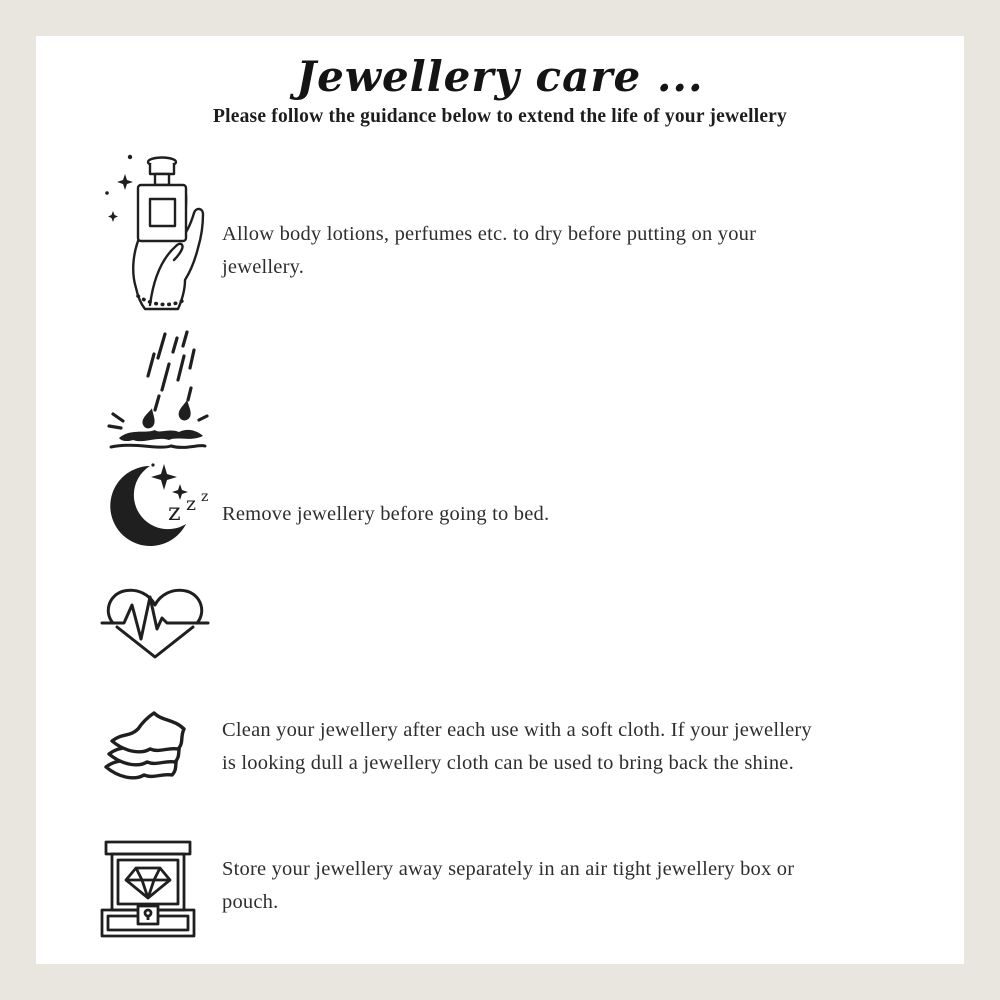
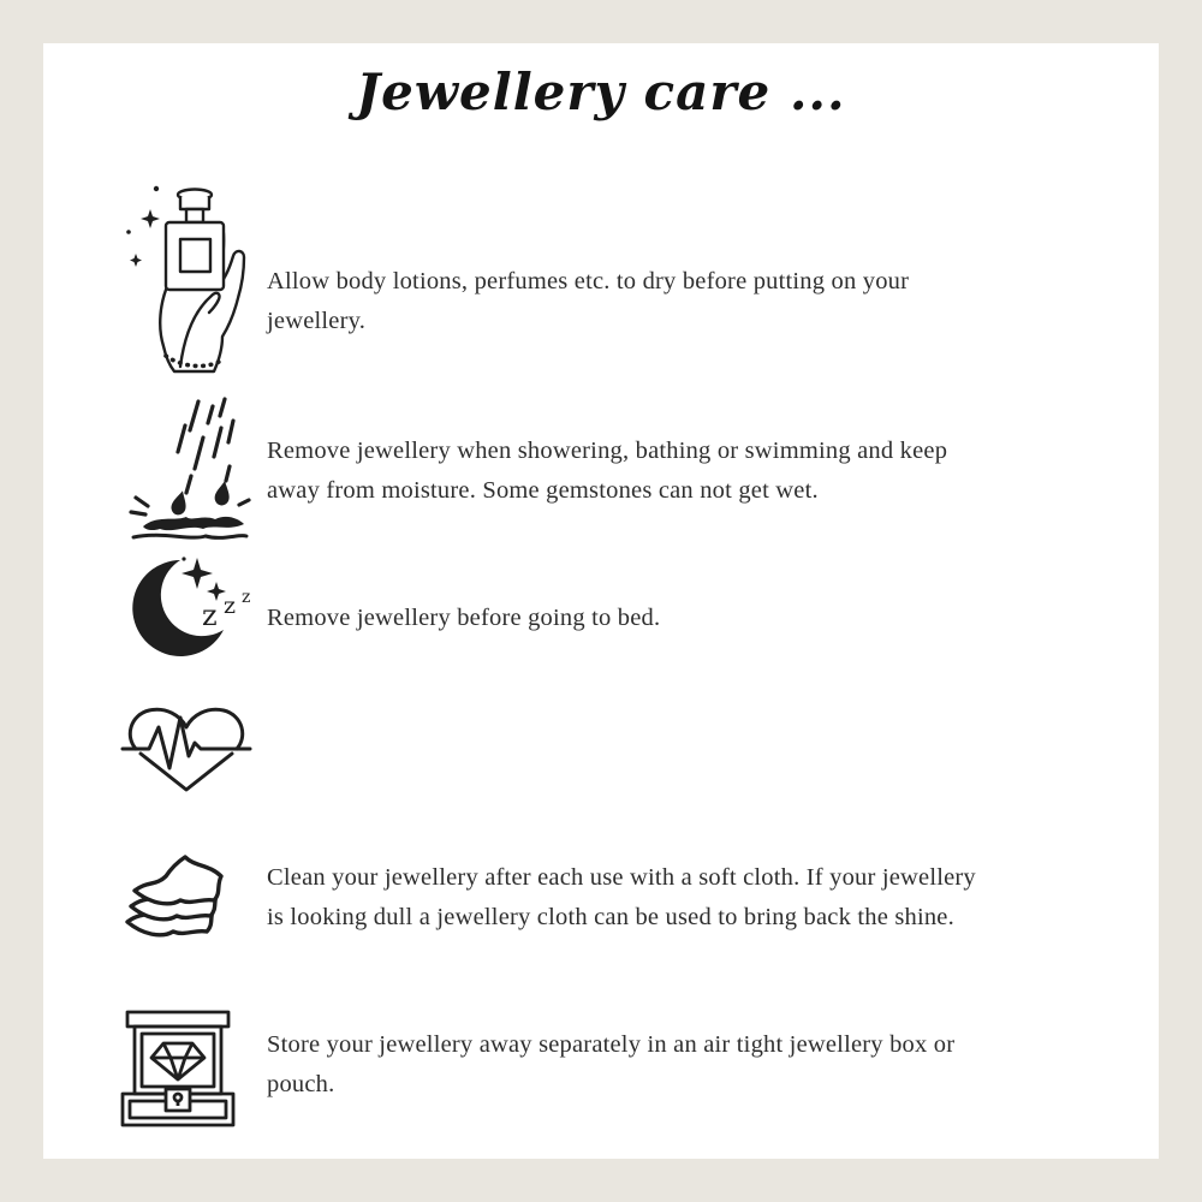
  Jewellery care ...
- Please follow the guidance below to extend the life of your jewellery
  Allow body lotions, perfumes etc. to dry before putting on your
  jewellery.
+ Remove jewellery when showering, bathing or swimming and keep
+ away from moisture. Some gemstones can not get wet.
  z
  z
  z
  Remove jewellery before going to bed.
  Clean your jewellery after each use with a soft cloth. If your jewellery
  is looking dull a jewellery cloth can be used to bring back the shine.
  Store your jewellery away separately in an air tight jewellery box or
  pouch.
